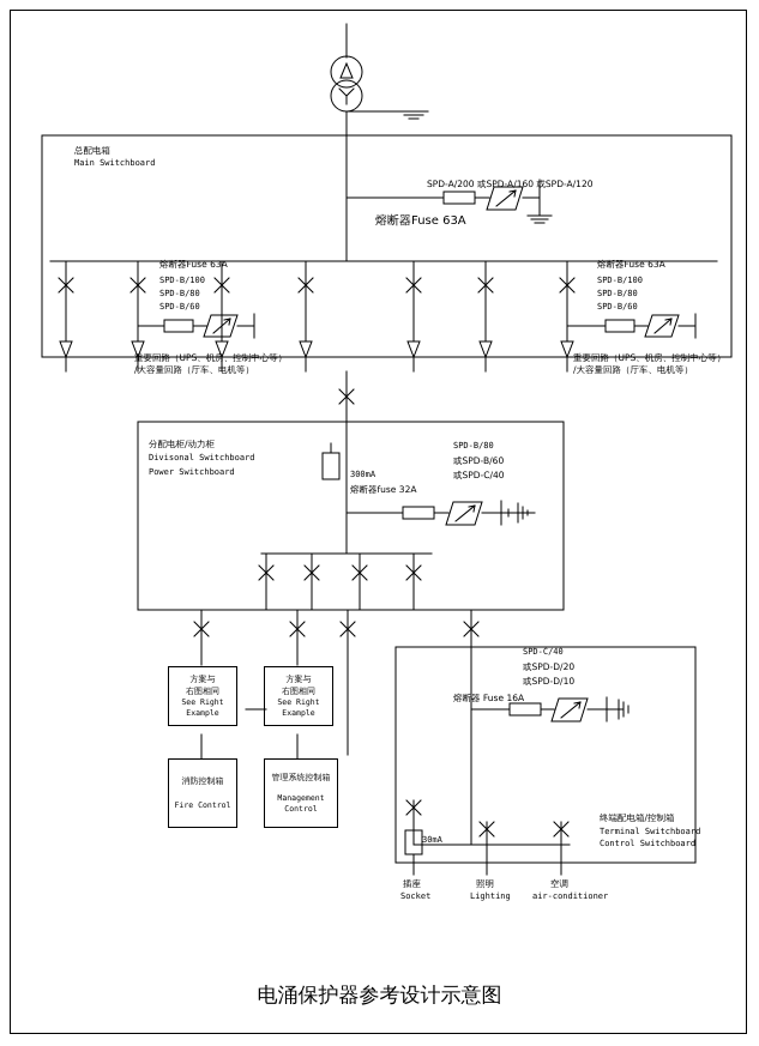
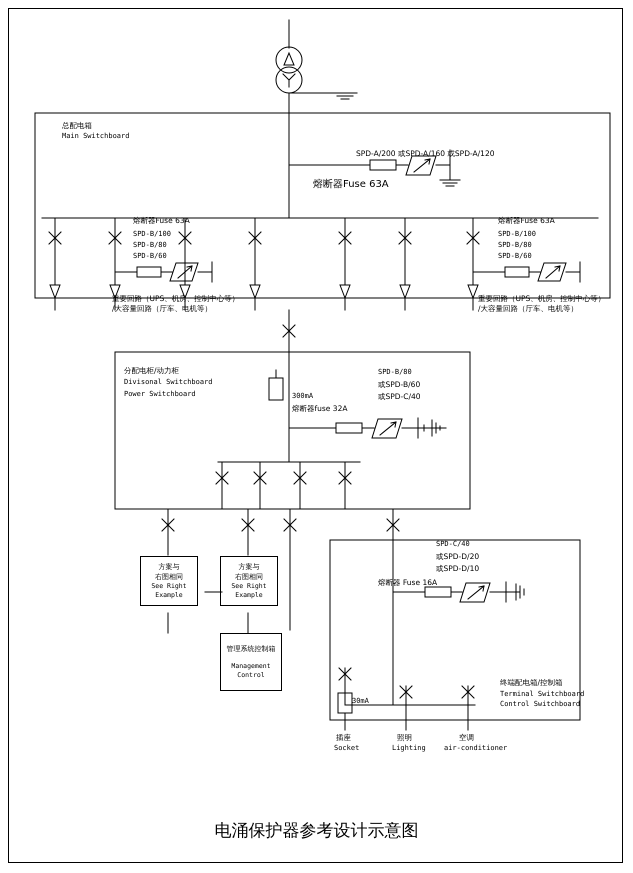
  总配电箱
  Main Switchboard
  SPD-A/200 或SPD-A/160 或SPD-A/120
  熔断器Fuse 63A
  熔断器Fuse 63A
  SPD-B/100
  SPD-B/80
  SPD-B/60
  熔断器Fuse 63A
  SPD-B/100
  SPD-B/80
  SPD-B/60
  重要回路（UPS、机房、控制中心等）
  /大容量回路（厅车、电机等）
  重要回路（UPS、机房、控制中心等）
  /大容量回路（厅车、电机等）
  分配电柜/动力柜
  Divisonal Switchboard
  Power Switchboard
  300mA
  熔断器fuse 32A
  SPD-B/80
  或SPD-B/60
  或SPD-C/40
  SPD-C/40
  或SPD-D/20
  或SPD-D/10
  熔断器 Fuse 16A
  30mA
  插座
  Socket
  照明
  Lighting
  空调
  air-conditioner
  终端配电箱/控制箱
  Terminal Switchboard
  Control Switchboard
  方案与
  右图相同
  See Right
  Example
  方案与
  右图相同
  See Right
  Example
- 消防控制箱
- Fire Control
  管理系统控制箱
  Management
  Control
  电涌保护器参考设计示意图
